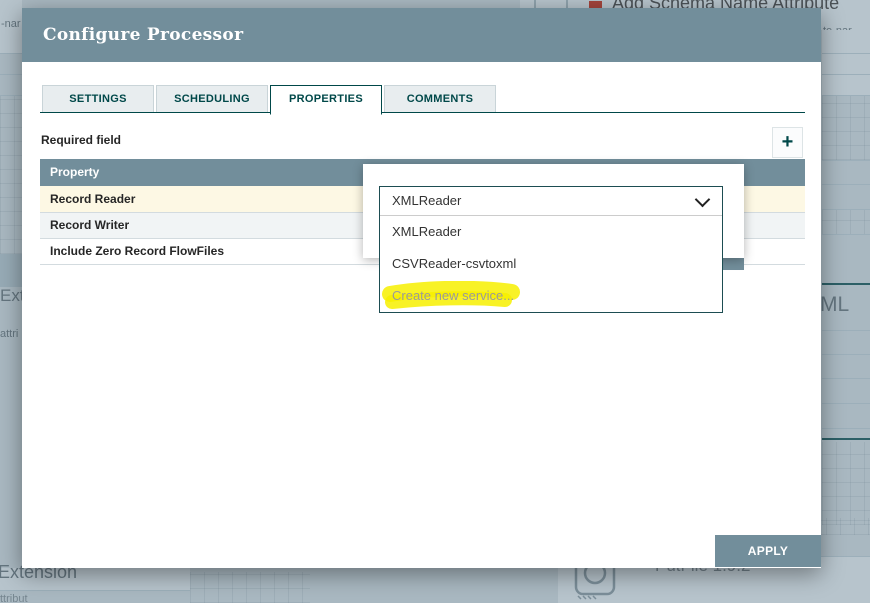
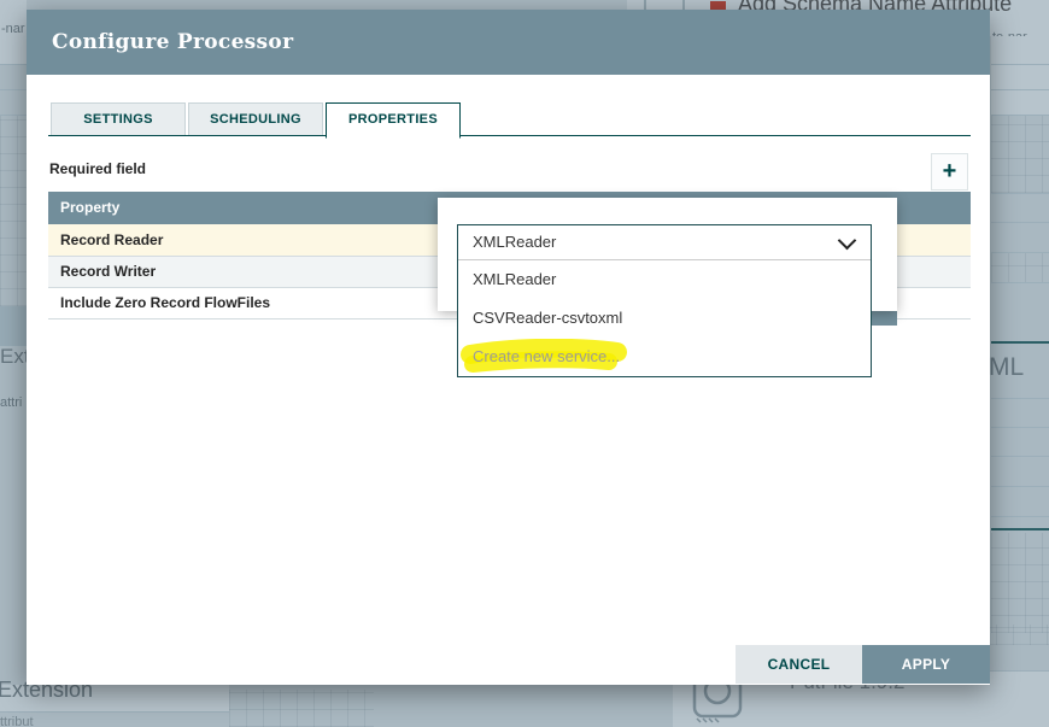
  -nar
  attri
  Add Schema Name Attribute
  ML
  Extension
  ttribut
  Configure Processor
  SETTINGS
  SCHEDULING
  PROPERTIES
- COMMENTS
  Required field
  +
  Property
  Record Reader
  Record Writer
  Include Zero Record FlowFiles
+ CANCEL
  APPLY
  XMLReader
  XMLReader
  CSVReader-csvtoxml
  Create new service...
